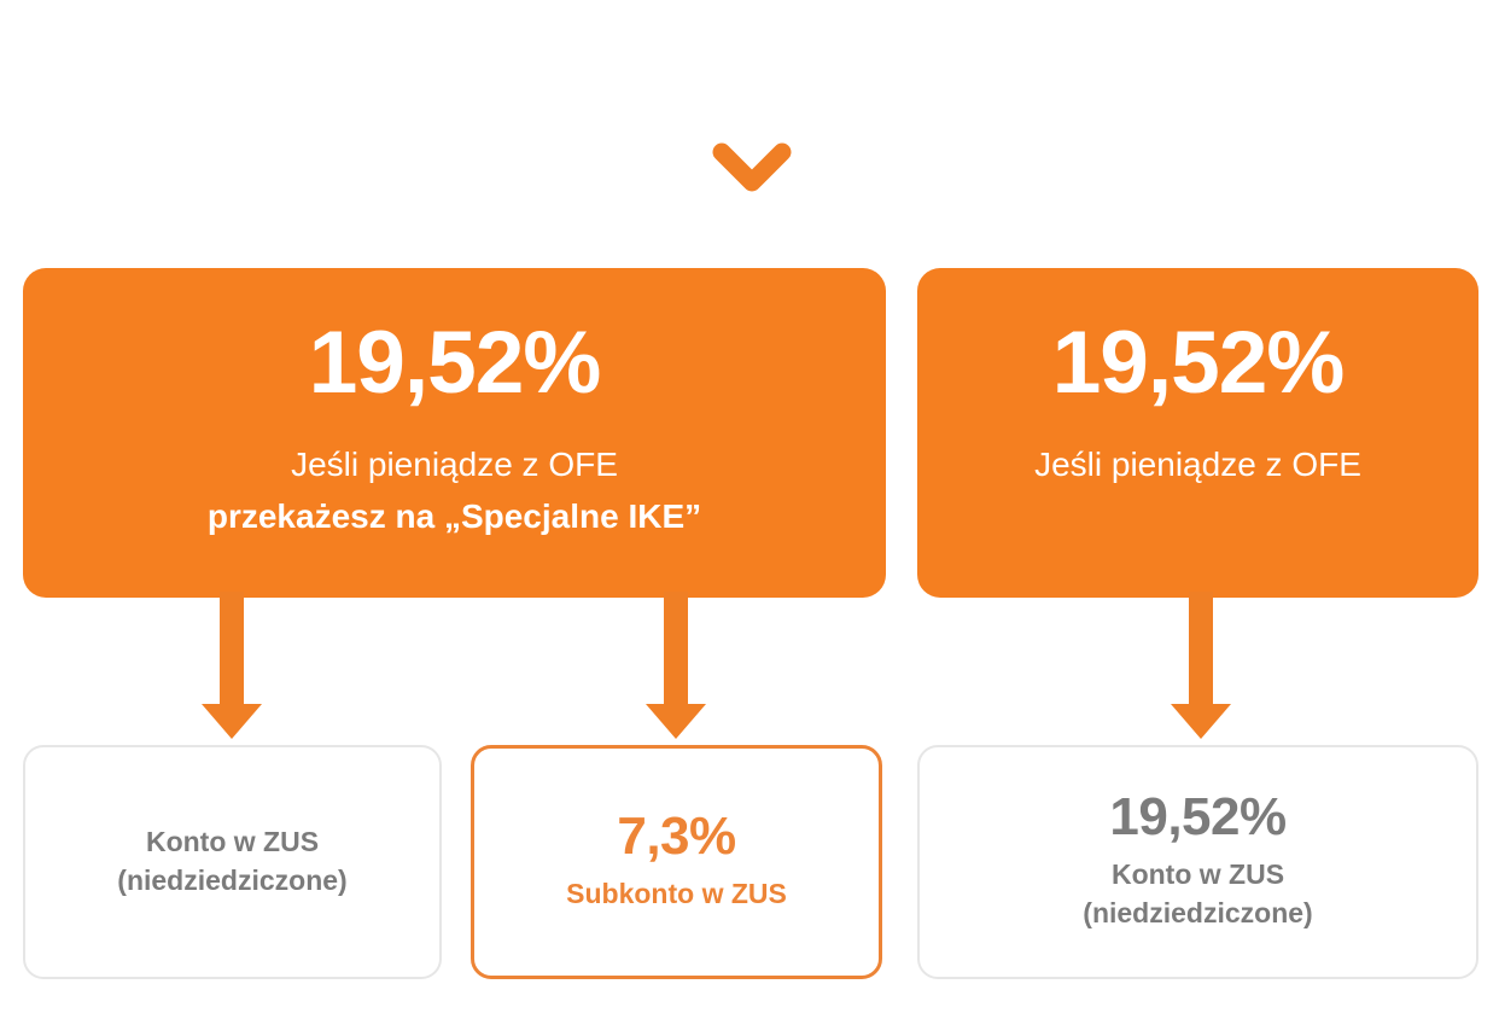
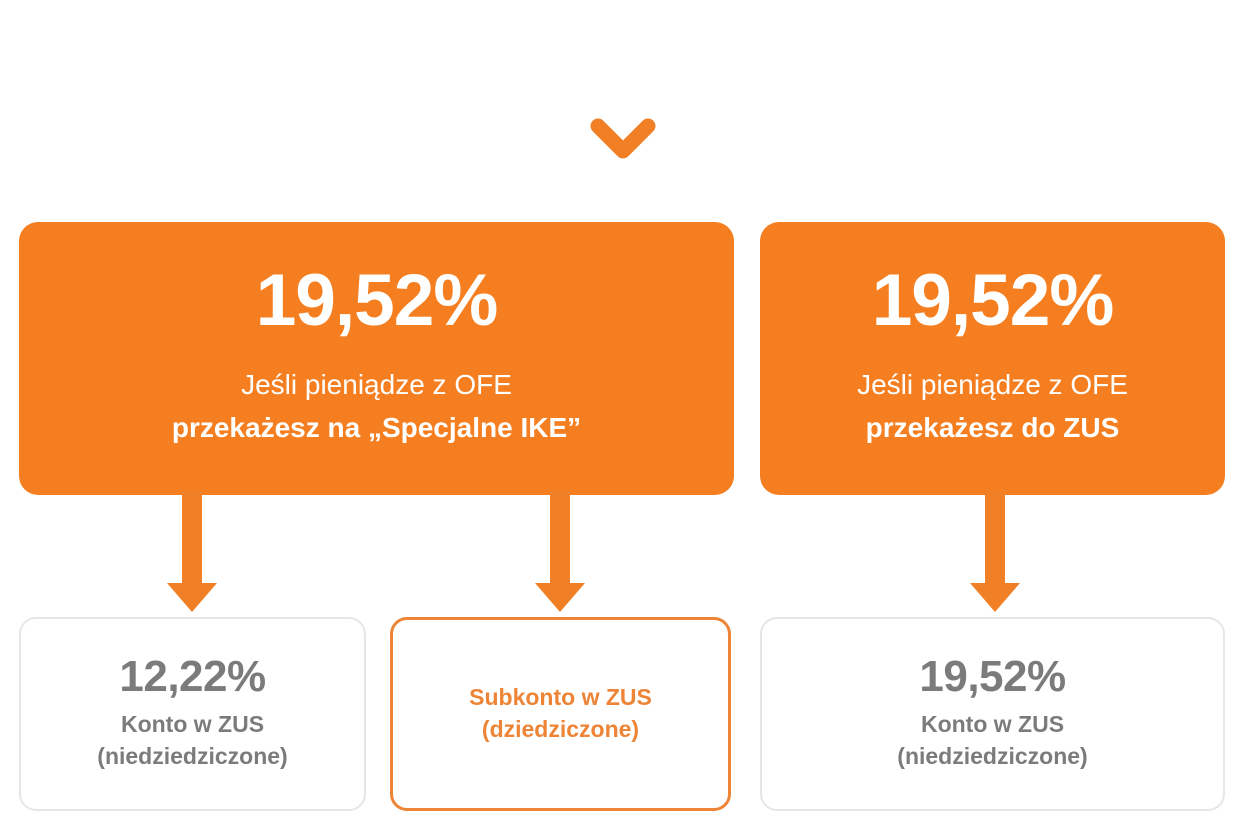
  19,52%
  Jeśli pieniądze z OFE
  przekażesz na „Specjalne IKE”
  19,52%
  Jeśli pieniądze z OFE
+ przekażesz do ZUS
+ 12,22%
  Konto w ZUS
  (niedziedziczone)
- 7,3%
  Subkonto w ZUS
+ (dziedziczone)
  19,52%
  Konto w ZUS
  (niedziedziczone)
